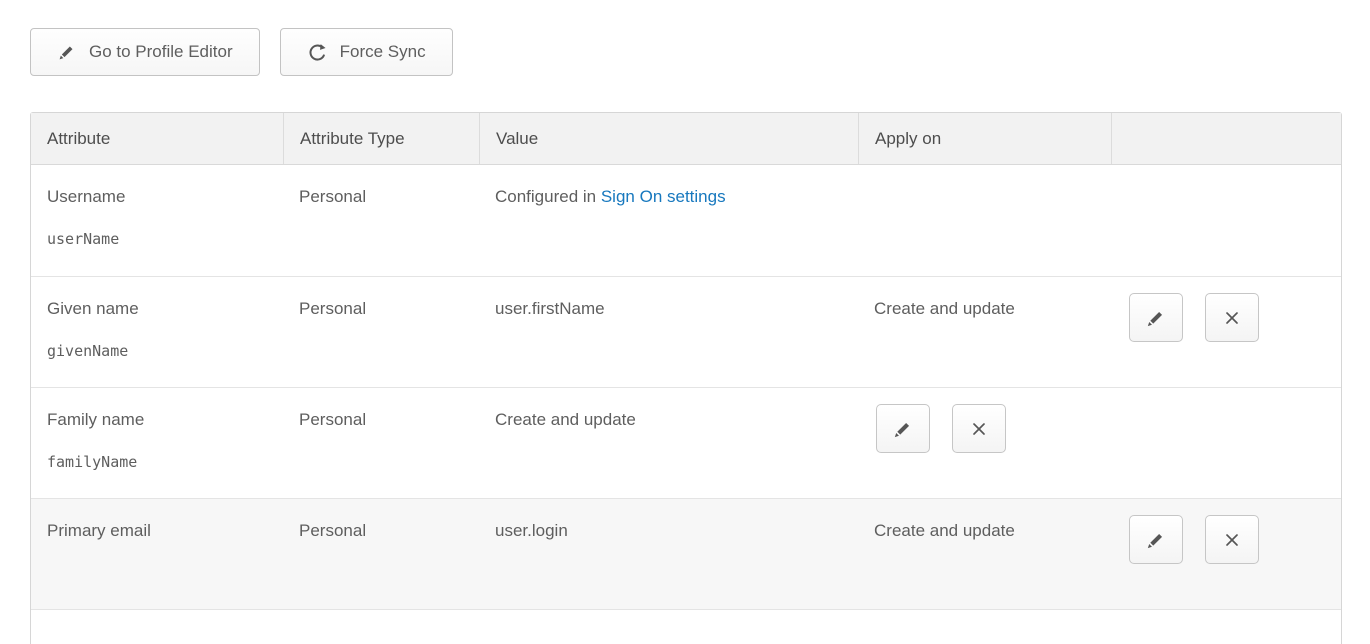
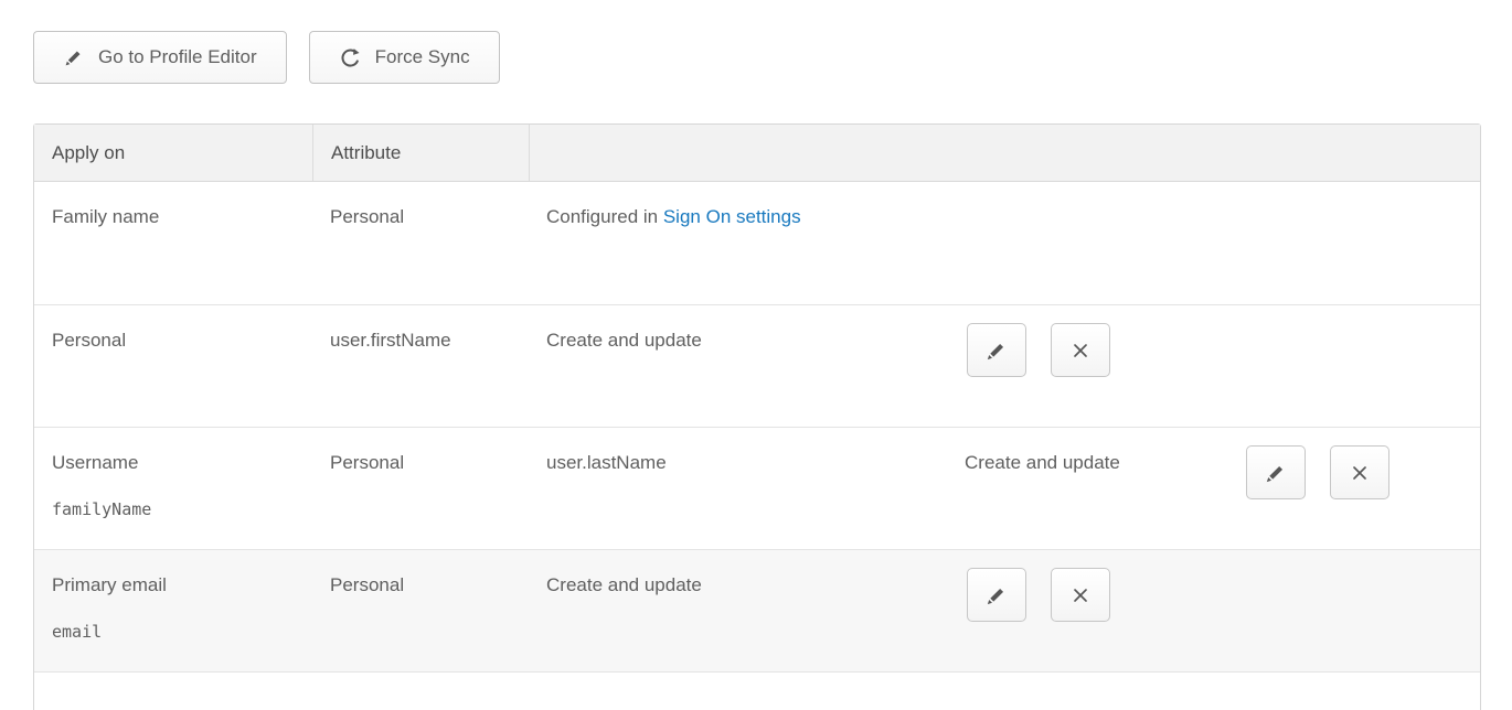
  Go to Profile Editor
  Force Sync
- Attribute
+ Apply on
- Attribute Type
- Value
- Apply on
+ Attribute
- Username
+ Family name
- userName
  Personal
  Configured in Sign On settings
- Given name
- givenName
  Personal
  user.firstName
  Create and update
- Family name
+ Username
  familyName
  Personal
+ user.lastName
  Create and update
  Primary email
+ email
  Personal
- user.login
  Create and update
